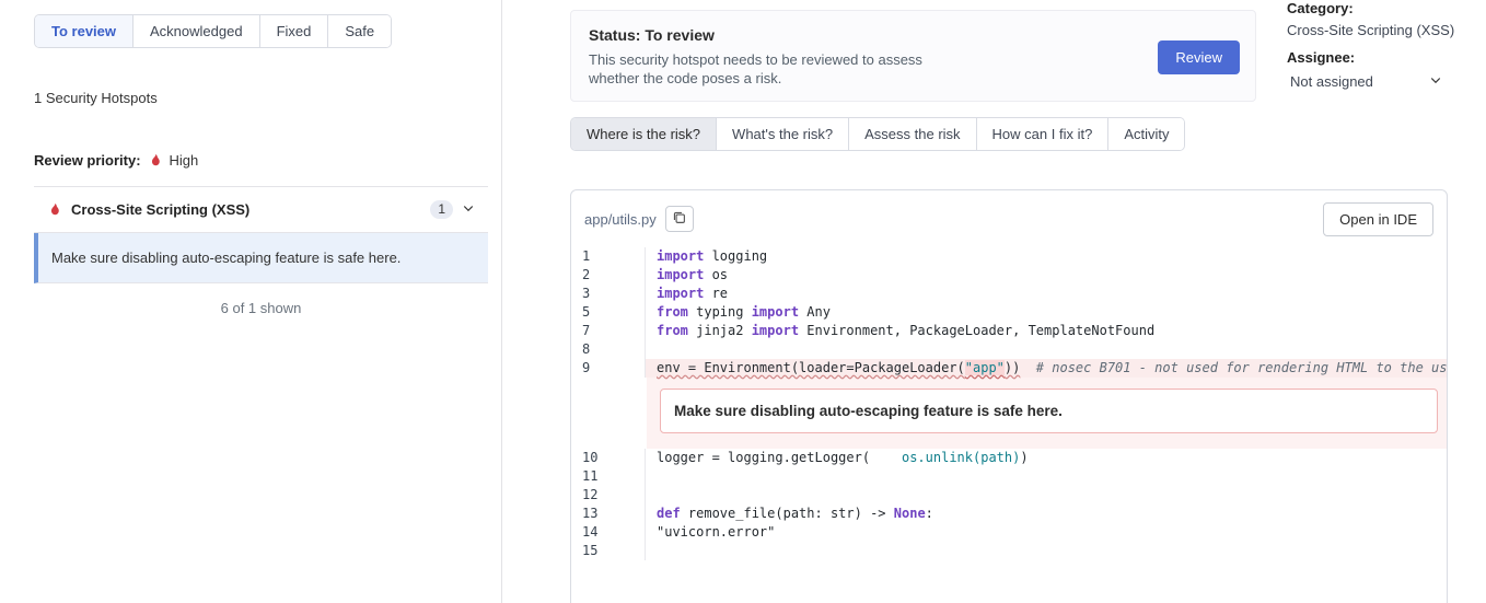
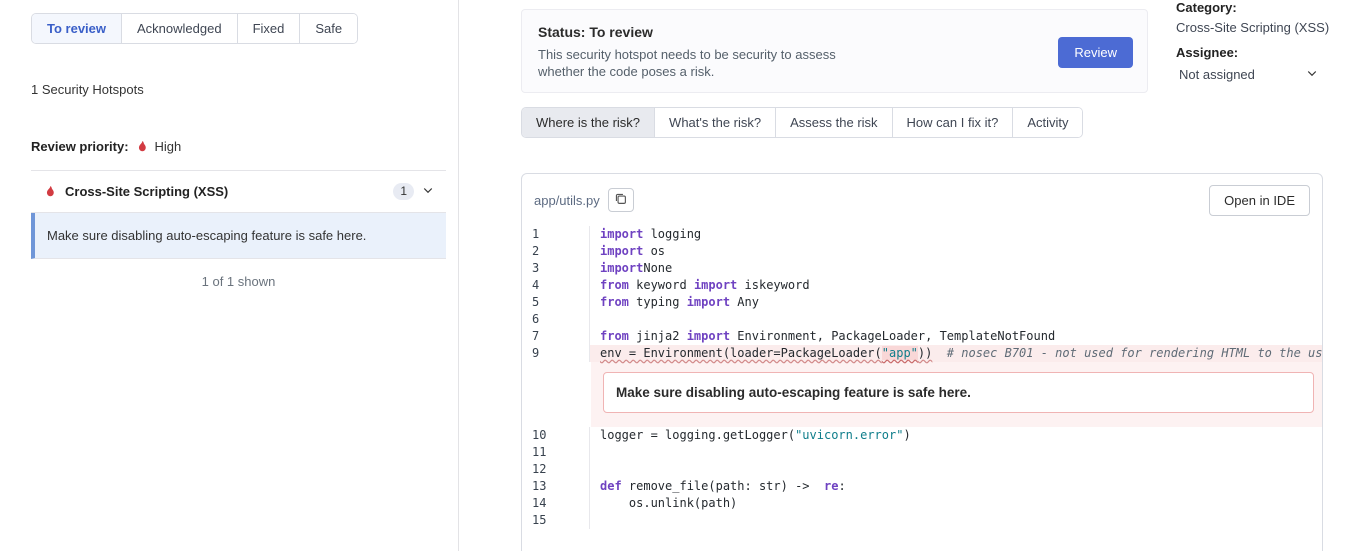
  To review
  Acknowledged
  Fixed
  Safe
  1 Security Hotspots
  Review priority:
  High
  Cross-Site Scripting (XSS)
  1
  Make sure disabling auto-escaping feature is safe here.
- 6 of 1 shown
+ 1 of 1 shown
  Status: To review
- This security hotspot needs to be reviewed to assess whether the code poses a risk.
+ This security hotspot needs to be security to assess whether the code poses a risk.
  Review
  Category:
  Cross-Site Scripting (XSS)
  Assignee:
  Not assigned
  Where is the risk?
  What's the risk?
  Assess the risk
  How can I fix it?
  Activity
  app/utils.py
  Open in IDE
  1
  import logging
  2
  import os
  3
- import re
+ importNone
+ 4
+ from keyword import iskeyword
  5
  from typing import Any
+ 6
  7
  from jinja2 import Environment, PackageLoader, TemplateNotFound
- 8
  9
  env = Environment(loader=PackageLoader("app")) # nosec B701 - not used for rendering HTML to the us
  Make sure disabling auto-escaping feature is safe here.
  10
- logger = logging.getLogger( os.unlink(path))
+ logger = logging.getLogger("uvicorn.error")
  11
  12
  13
- def remove_file(path: str) -> None:
+ def remove_file(path: str) -> re:
  14
- "uvicorn.error"
+ os.unlink(path)
  15
